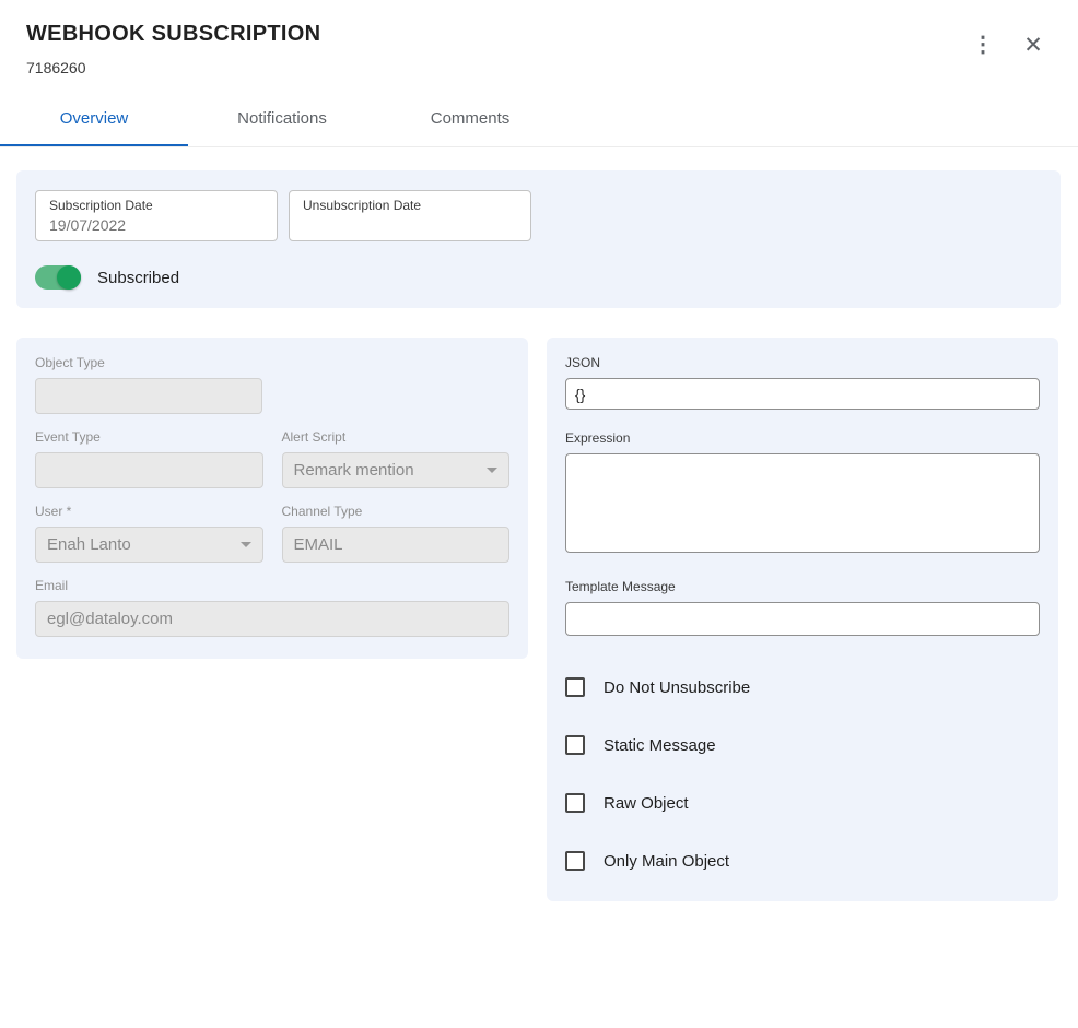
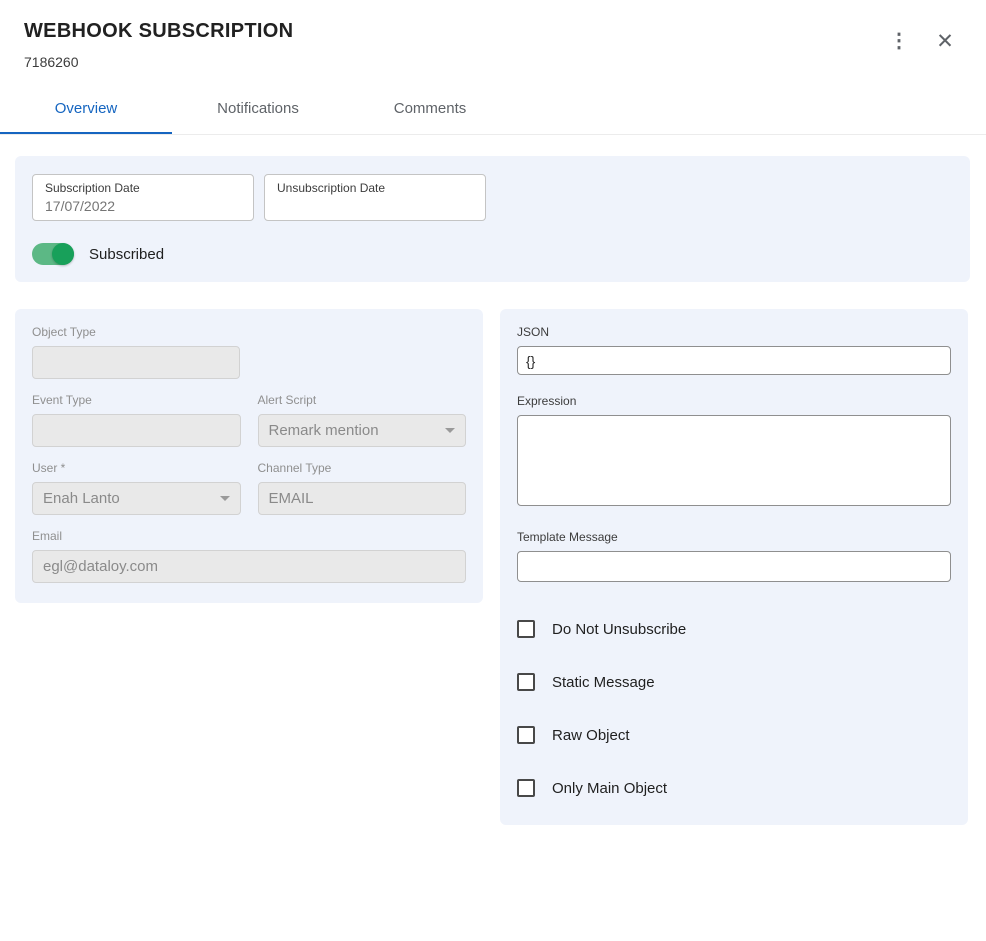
  WEBHOOK SUBSCRIPTION
  7186260
  ⋮
  ✕
  Overview
  Notifications
  Comments
  Subscription Date
- 19/07/2022
+ 17/07/2022
  Unsubscription Date
  Subscribed
  Object Type
  Event Type
  Alert Script
  Remark mention
  User *
  Enah Lanto
  Channel Type
  EMAIL
  Email
  egl@dataloy.com
  JSON
  {}
  Expression
  Template Message
  Do Not Unsubscribe
  Static Message
  Raw Object
  Only Main Object
